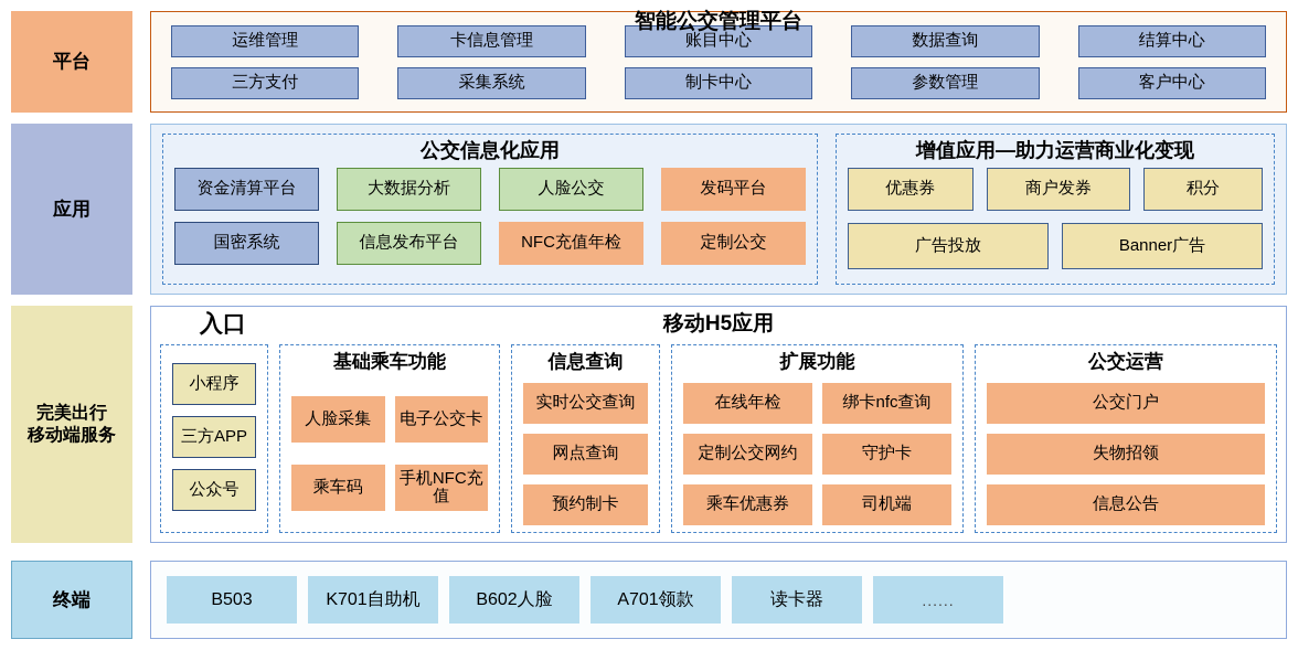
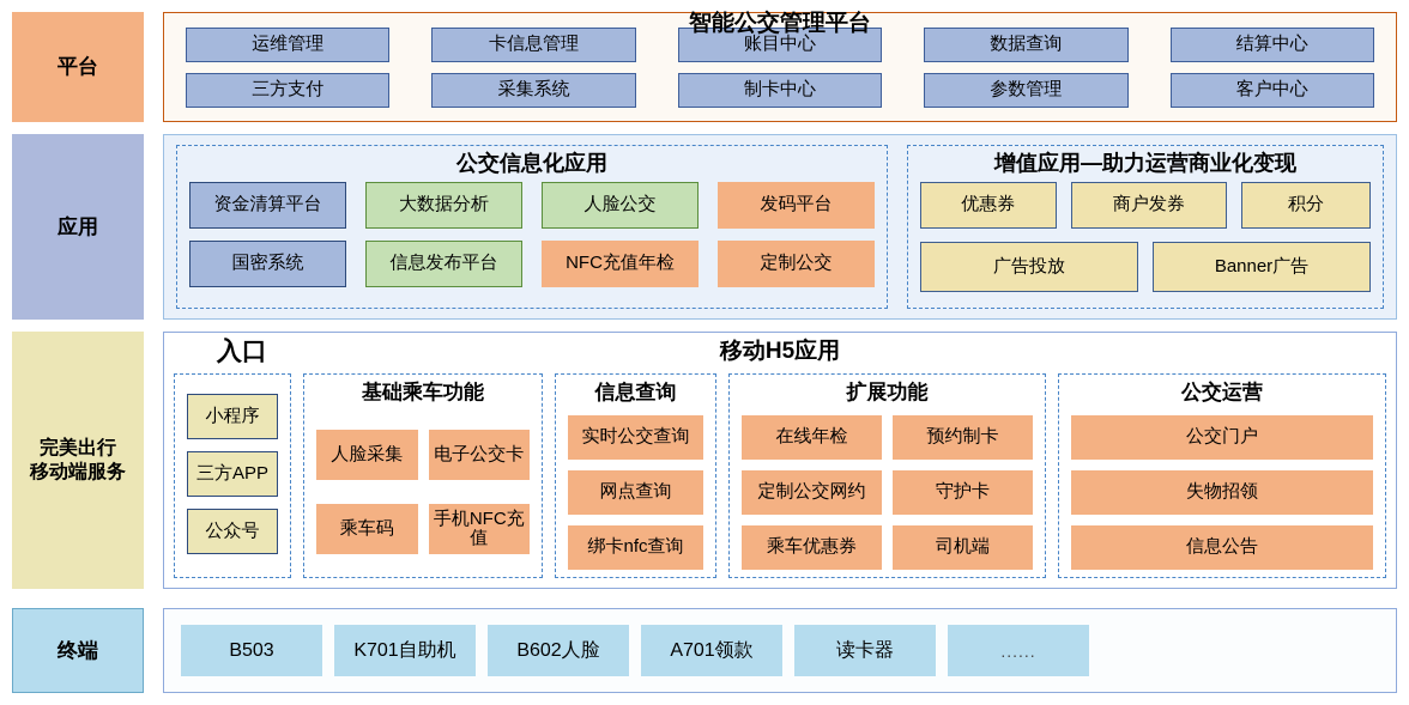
  平台
  智能公交管理平台
  运维管理
  卡信息管理
  账目中心
  数据查询
  结算中心
  三方支付
  采集系统
  制卡中心
  参数管理
  客户中心
  应用
  公交信息化应用
  资金清算平台
  大数据分析
  人脸公交
  发码平台
  国密系统
  信息发布平台
  NFC充值年检
  定制公交
  增值应用—助力运营商业化变现
  优惠券
  商户发券
  积分
  广告投放
  Banner广告
  完美出行
  移动端服务
  入口
  移动H5应用
  小程序
  三方APP
  公众号
  基础乘车功能
  人脸采集
  电子公交卡
  乘车码
  手机NFC充值
  信息查询
  实时公交查询
  网点查询
- 预约制卡
+ 绑卡nfc查询
  扩展功能
  在线年检
- 绑卡nfc查询
+ 预约制卡
  定制公交网约
  守护卡
  乘车优惠券
  司机端
  公交运营
  公交门户
  失物招领
  信息公告
  终端
  B503
  K701自助机
  B602人脸
  A701领款
  读卡器
  ......
